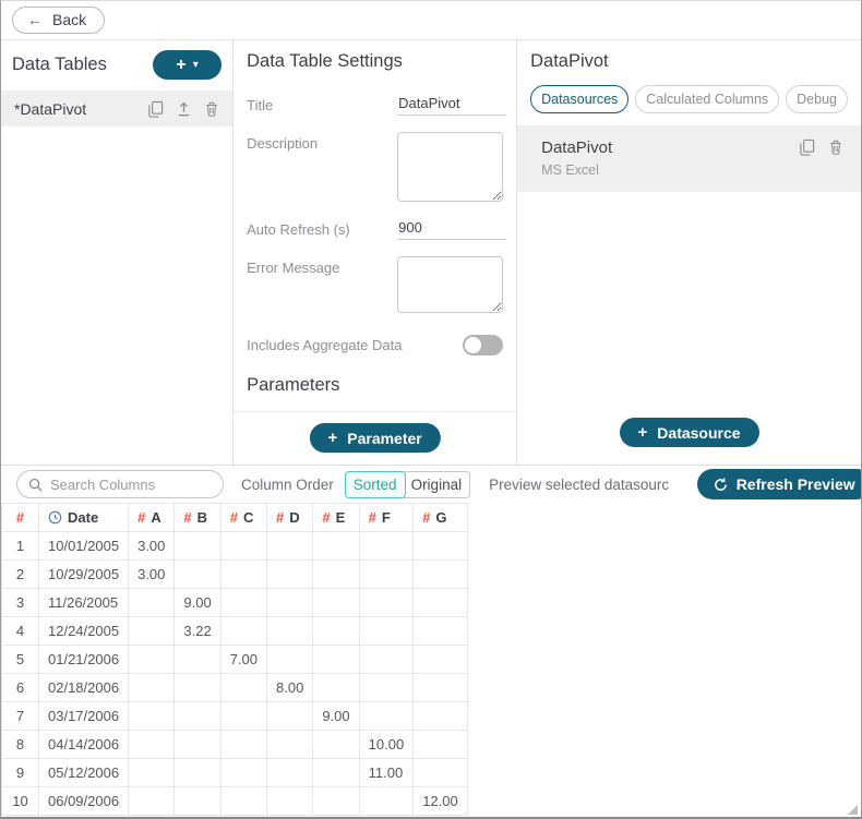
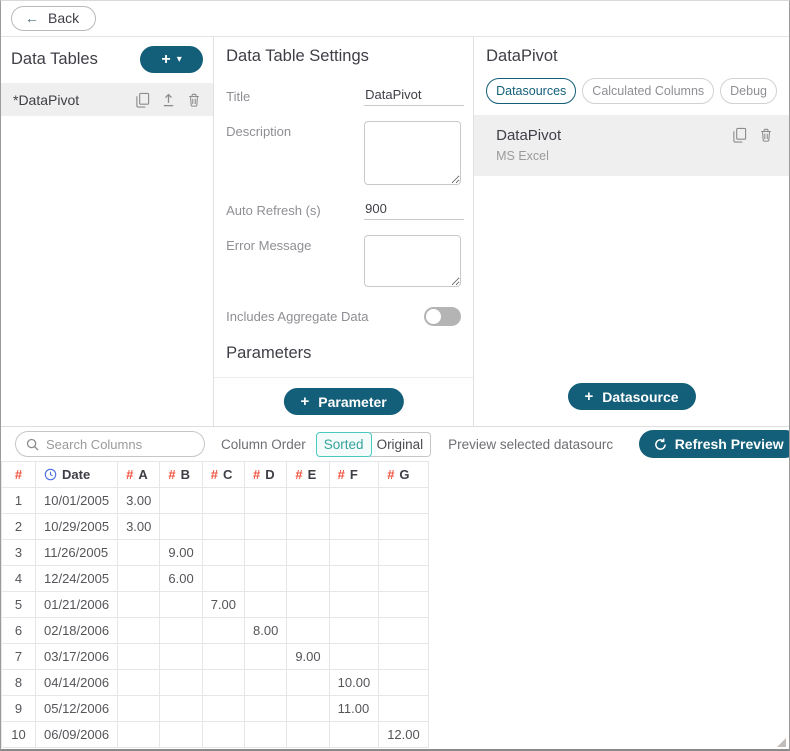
  ←
  Back
  Data Tables
  +
  ▾
  *DataPivot
  Data Table Settings
  Title
  DataPivot
  Description
  Auto Refresh (s)
  900
  Error Message
  Includes Aggregate Data
  Parameters
  +
  Parameter
  DataPivot
  Datasources
  Calculated Columns
  Debug
  DataPivot
  MS Excel
  +
  Datasource
  Search Columns
  Column Order
  Sorted
  Original
  Preview selected datasourc
  Refresh Preview
  #	Date	# A	# B	# C	# D	# E	# F	# G
  1	10/01/2005	3.00
  2	10/29/2005	3.00
  3	11/26/2005		9.00
- 4	12/24/2005		3.22
+ 4	12/24/2005		6.00
  5	01/21/2006			7.00
  6	02/18/2006				8.00
  7	03/17/2006					9.00
  8	04/14/2006						10.00
  9	05/12/2006						11.00
  10	06/09/2006							12.00
